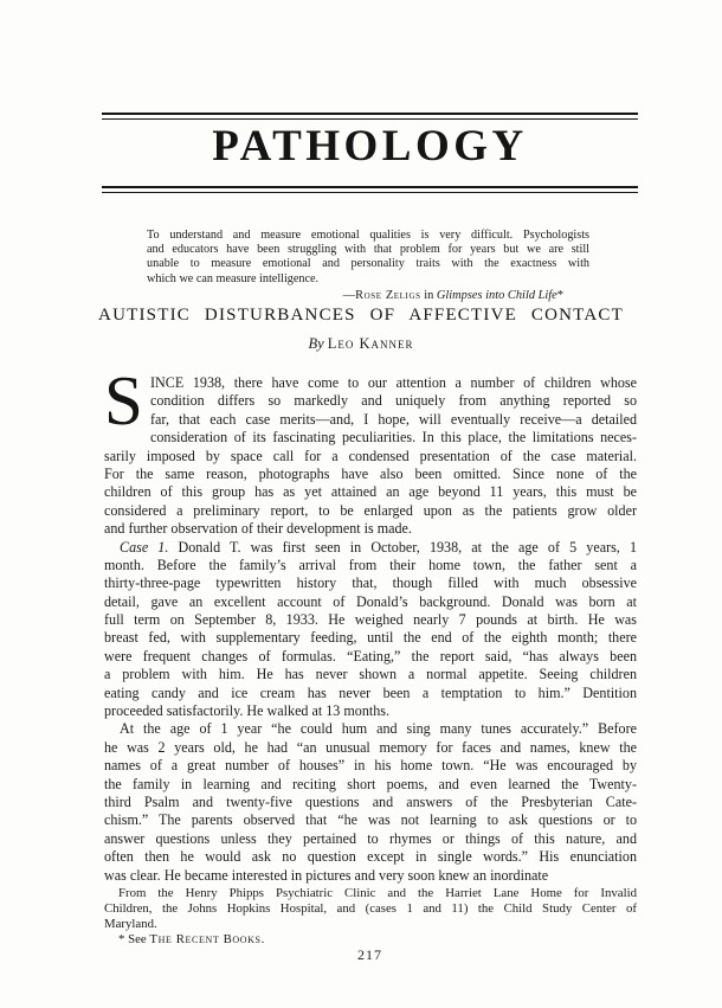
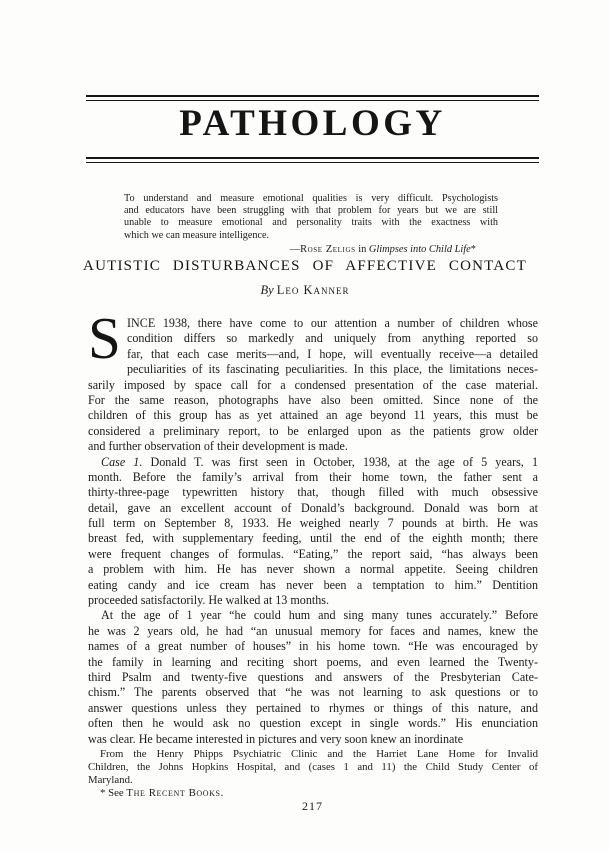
  PATHOLOGY
  To understand and measure emotional qualities is very difficult. Psychologists
  and educators have been struggling with that problem for years but we are still
  unable to measure emotional and personality traits with the exactness with
  which we can measure intelligence.
  —Rose Zeligs in Glimpses into Child Life*
  AUTISTIC DISTURBANCES OF AFFECTIVE CONTACT
  By Leo Kanner
  S
  INCE 1938, there have come to our attention a number of children whose
  condition differs so markedly and uniquely from anything reported so
  far, that each case merits—and, I hope, will eventually receive—a detailed
- consideration of its fascinating peculiarities. In this place, the limitations neces-
+ peculiarities of its fascinating peculiarities. In this place, the limitations neces-
  sarily imposed by space call for a condensed presentation of the case material.
  For the same reason, photographs have also been omitted. Since none of the
  children of this group has as yet attained an age beyond 11 years, this must be
  considered a preliminary report, to be enlarged upon as the patients grow older
  and further observation of their development is made.
  Case 1. Donald T. was first seen in October, 1938, at the age of 5 years, 1
  month. Before the family’s arrival from their home town, the father sent a
  thirty-three-page typewritten history that, though filled with much obsessive
  detail, gave an excellent account of Donald’s background. Donald was born at
  full term on September 8, 1933. He weighed nearly 7 pounds at birth. He was
  breast fed, with supplementary feeding, until the end of the eighth month; there
  were frequent changes of formulas. “Eating,” the report said, “has always been
  a problem with him. He has never shown a normal appetite. Seeing children
  eating candy and ice cream has never been a temptation to him.” Dentition
  proceeded satisfactorily. He walked at 13 months.
  At the age of 1 year “he could hum and sing many tunes accurately.” Before
  he was 2 years old, he had “an unusual memory for faces and names, knew the
  names of a great number of houses” in his home town. “He was encouraged by
  the family in learning and reciting short poems, and even learned the Twenty-
  third Psalm and twenty-five questions and answers of the Presbyterian Cate-
  chism.” The parents observed that “he was not learning to ask questions or to
  answer questions unless they pertained to rhymes or things of this nature, and
  often then he would ask no question except in single words.” His enunciation
  was clear. He became interested in pictures and very soon knew an inordinate
  From the Henry Phipps Psychiatric Clinic and the Harriet Lane Home for Invalid
  Children, the Johns Hopkins Hospital, and (cases 1 and 11) the Child Study Center of
  Maryland.
  * See The Recent Books.
  217
